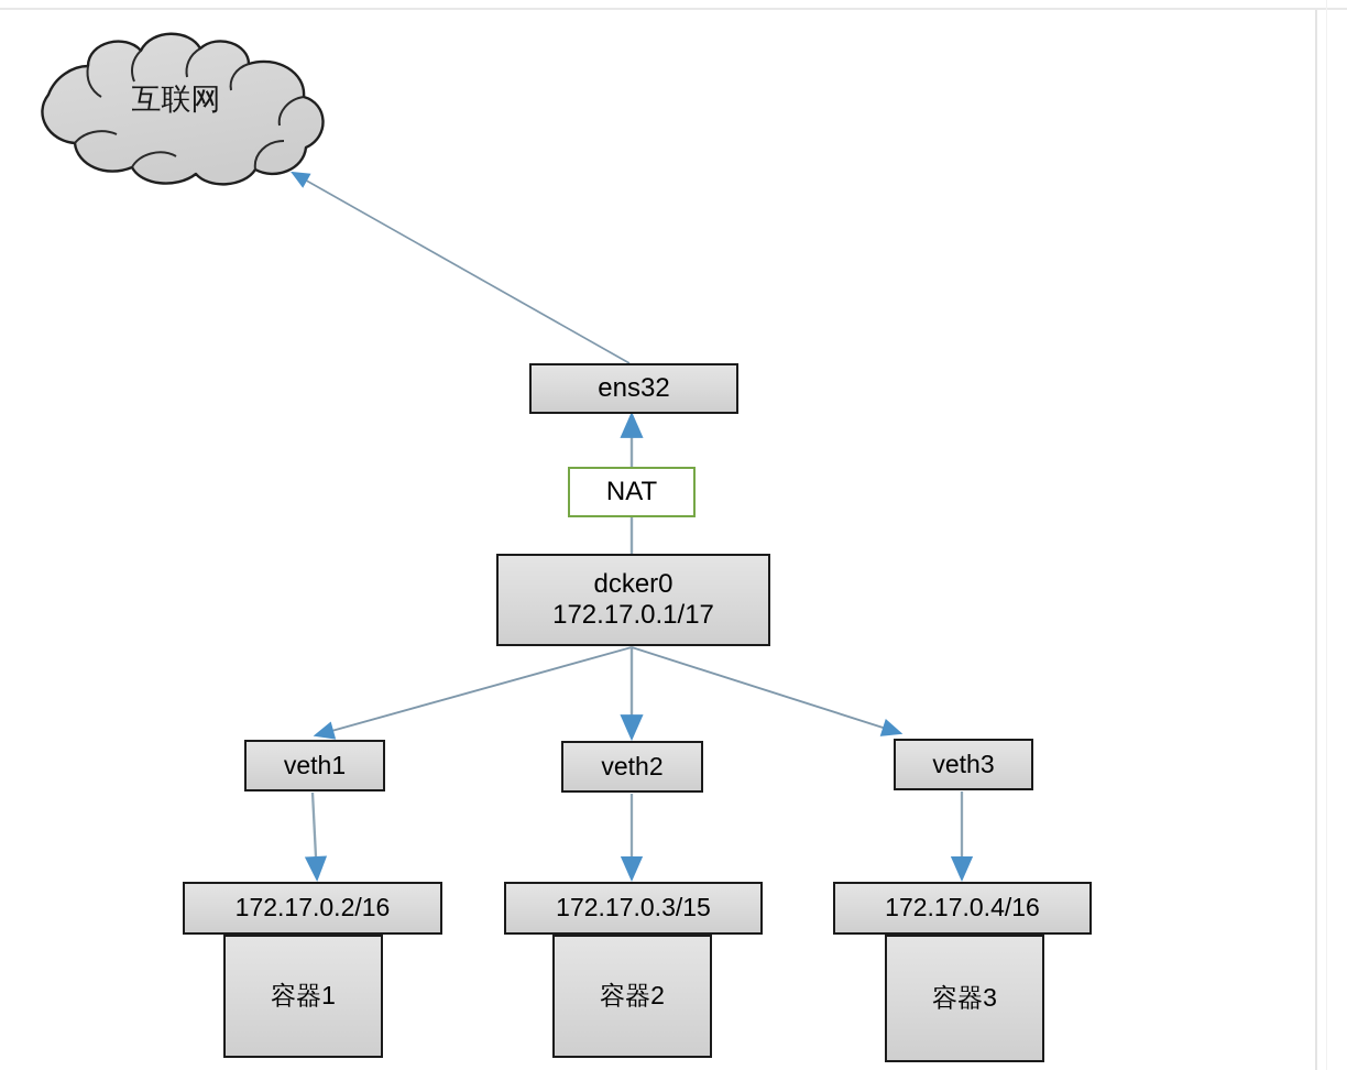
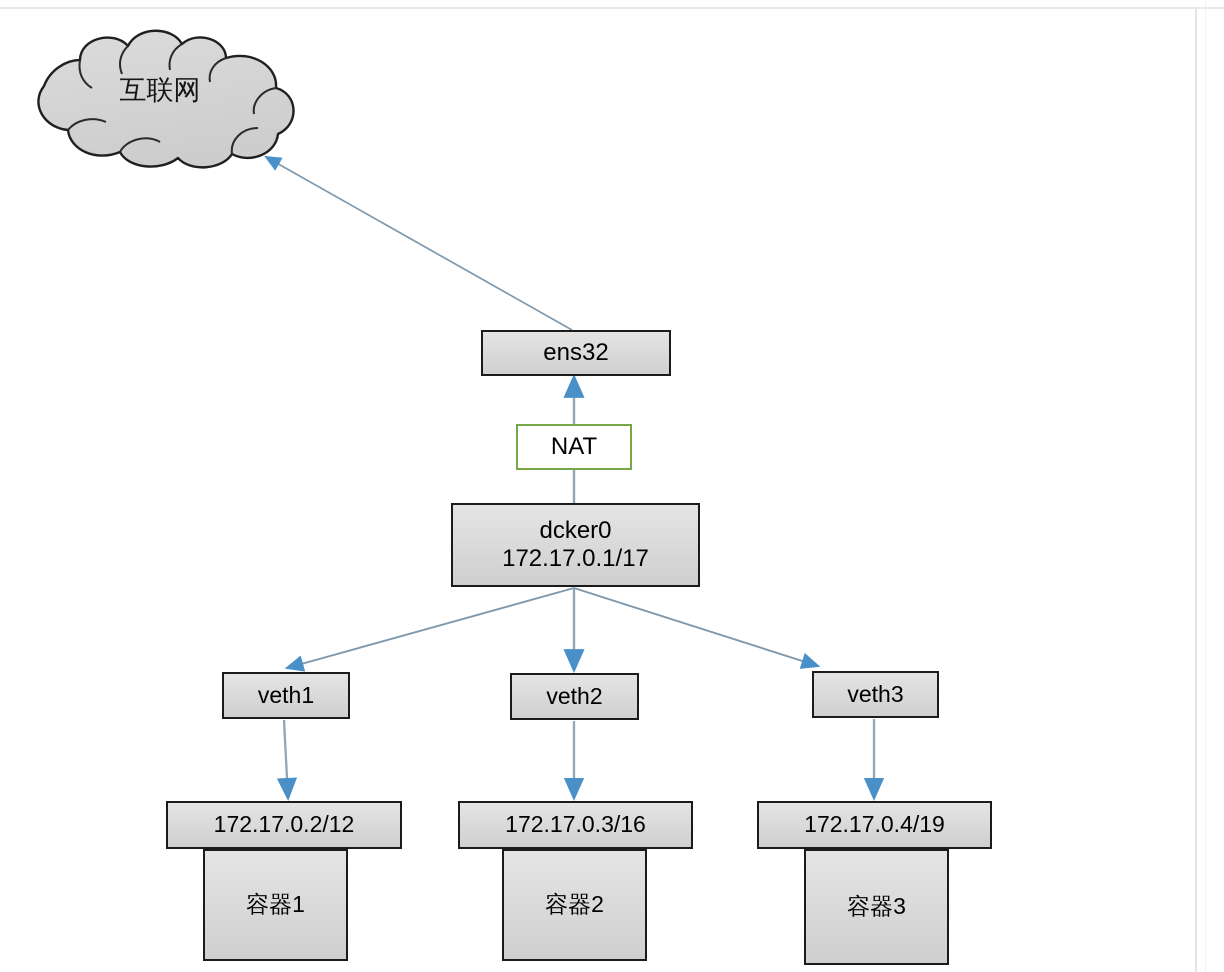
  互联网
  ens32
  NAT
  dcker0
  172.17.0.1/17
  veth1
  veth2
  veth3
  容器1
  容器2
  容器3
- 172.17.0.2/16
+ 172.17.0.2/12
- 172.17.0.3/15
+ 172.17.0.3/16
- 172.17.0.4/16
+ 172.17.0.4/19
